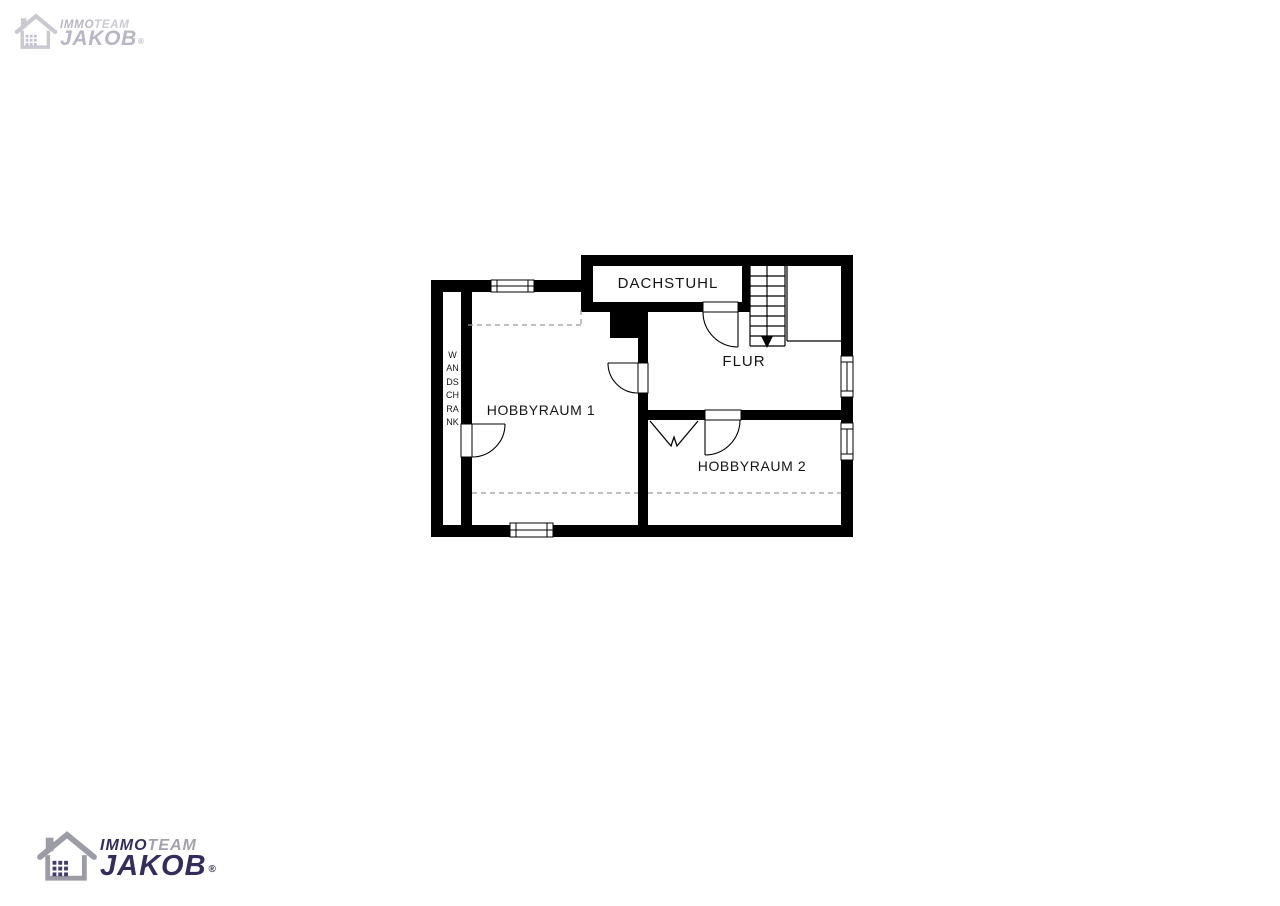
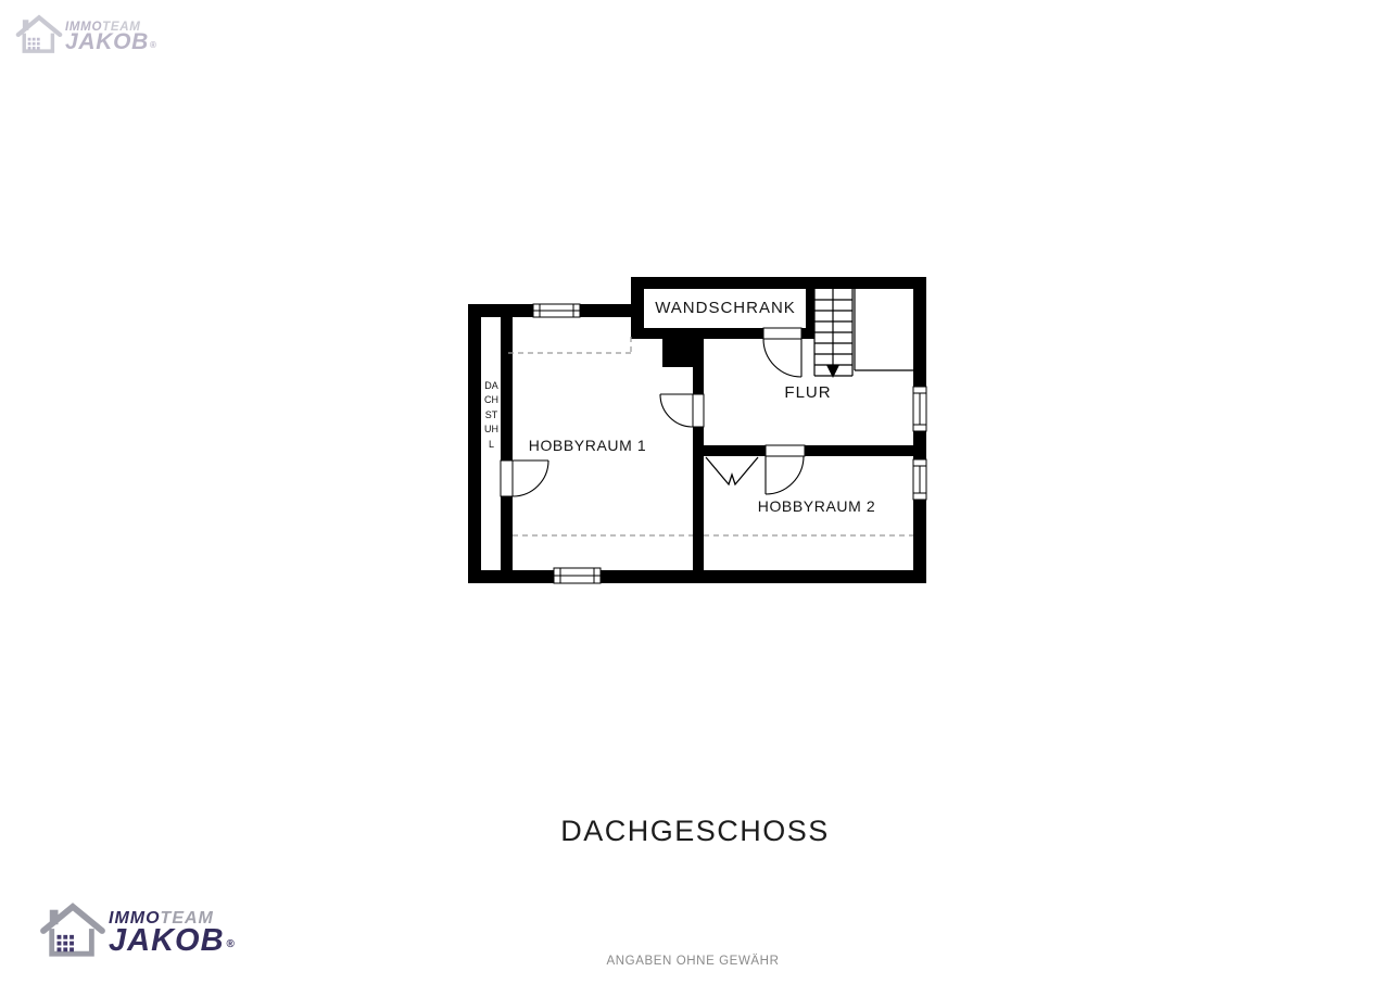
  IMMO
  TEAM
  JAKOB
  ®
- DACHSTUHL
+ WANDSCHRANK
  FLUR
  HOBBYRAUM 1
  HOBBYRAUM 2
- WANDSCHRANK
+ DACHSTUHL
+ DACHGESCHOSS
+ ANGABEN OHNE GEWÄHR
  IMMO
  TEAM
  JAKOB
  ®
